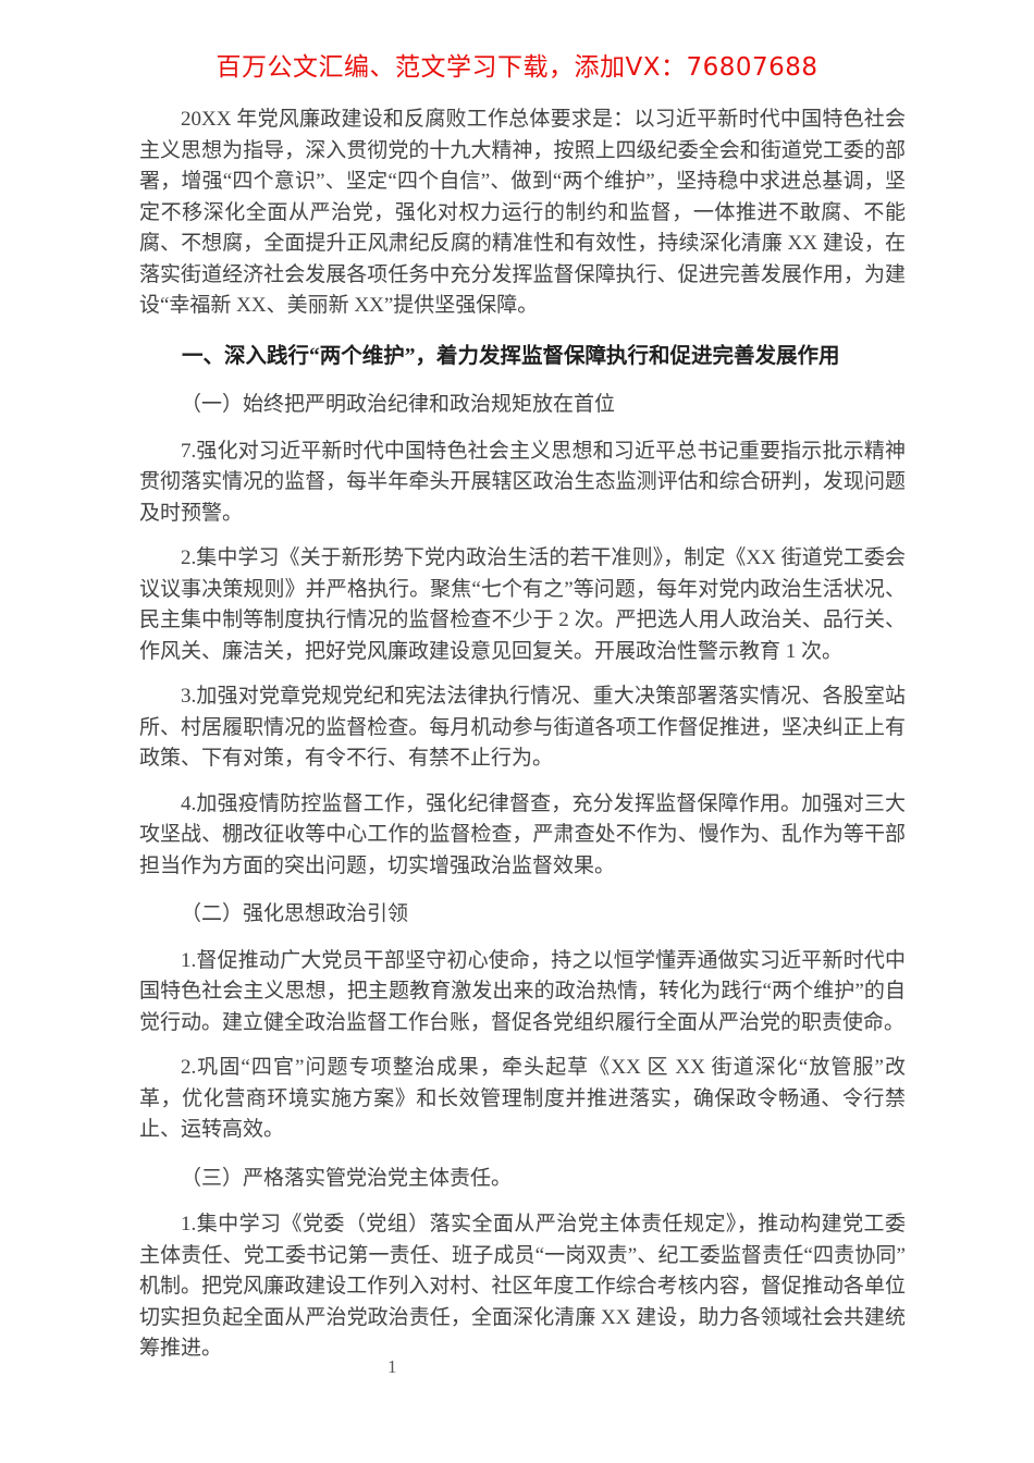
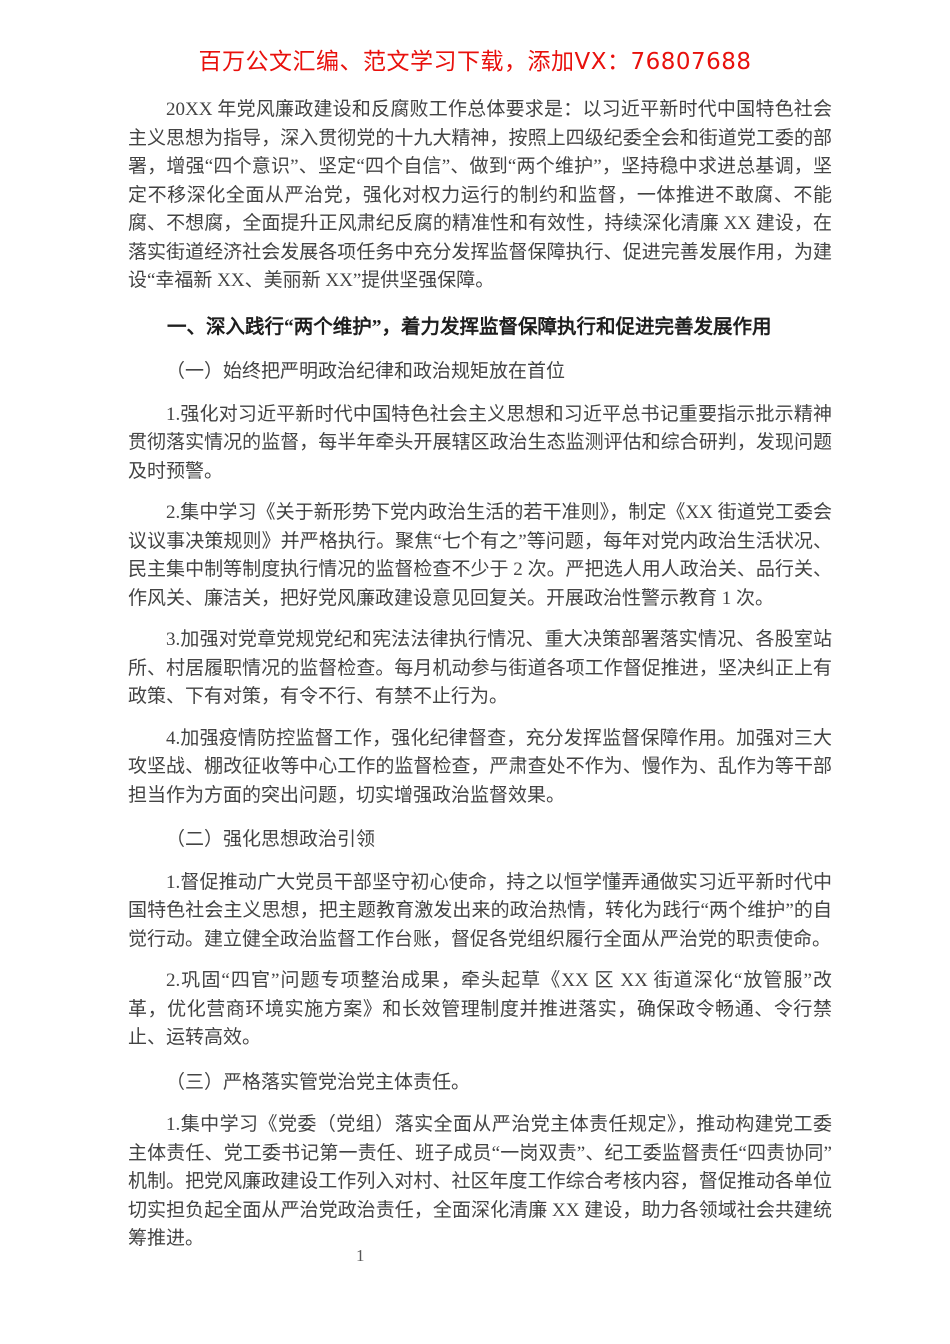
  百万公文汇编、范文学习下载，添加VX：76807688
  20XX 年党风廉政建设和反腐败工作总体要求是：以习近平新时代中国特色社会主义思想为指导，深入贯彻党的十九大精神，按照上四级纪委全会和街道党工委的部署，增强“四个意识”、坚定“四个自信”、做到“两个维护”，坚持稳中求进总基调，坚定不移深化全面从严治党，强化对权力运行的制约和监督，一体推进不敢腐、不能腐、不想腐，全面提升正风肃纪反腐的精准性和有效性，持续深化清廉 XX 建设，在落实街道经济社会发展各项任务中充分发挥监督保障执行、促进完善发展作用，为建设“幸福新 XX、美丽新 XX”提供坚强保障。
  一、深入践行“两个维护”，着力发挥监督保障执行和促进完善发展作用
  （一）始终把严明政治纪律和政治规矩放在首位
- 7.强化对习近平新时代中国特色社会主义思想和习近平总书记重要指示批示精神贯彻落实情况的监督，每半年牵头开展辖区政治生态监测评估和综合研判，发现问题及时预警。
+ 1.强化对习近平新时代中国特色社会主义思想和习近平总书记重要指示批示精神贯彻落实情况的监督，每半年牵头开展辖区政治生态监测评估和综合研判，发现问题及时预警。
  2.集中学习《关于新形势下党内政治生活的若干准则》，制定《XX 街道党工委会议议事决策规则》并严格执行。聚焦“七个有之”等问题，每年对党内政治生活状况、民主集中制等制度执行情况的监督检查不少于 2 次。严把选人用人政治关、品行关、作风关、廉洁关，把好党风廉政建设意见回复关。开展政治性警示教育 1 次。
  3.加强对党章党规党纪和宪法法律执行情况、重大决策部署落实情况、各股室站所、村居履职情况的监督检查。每月机动参与街道各项工作督促推进，坚决纠正上有政策、下有对策，有令不行、有禁不止行为。
  4.加强疫情防控监督工作，强化纪律督查，充分发挥监督保障作用。加强对三大攻坚战、棚改征收等中心工作的监督检查，严肃查处不作为、慢作为、乱作为等干部担当作为方面的突出问题，切实增强政治监督效果。
  （二）强化思想政治引领
  1.督促推动广大党员干部坚守初心使命，持之以恒学懂弄通做实习近平新时代中国特色社会主义思想，把主题教育激发出来的政治热情，转化为践行“两个维护”的自觉行动。建立健全政治监督工作台账，督促各党组织履行全面从严治党的职责使命。
  2.巩固“四官”问题专项整治成果，牵头起草《XX 区 XX 街道深化“放管服”改革，优化营商环境实施方案》和长效管理制度并推进落实，确保政令畅通、令行禁止、运转高效。
  （三）严格落实管党治党主体责任。
  1.集中学习《党委（党组）落实全面从严治党主体责任规定》，推动构建党工委主体责任、党工委书记第一责任、班子成员“一岗双责”、纪工委监督责任“四责协同”机制。把党风廉政建设工作列入对村、社区年度工作综合考核内容，督促推动各单位切实担负起全面从严治党政治责任，全面深化清廉 XX 建设，助力各领域社会共建统筹推进。
  1
